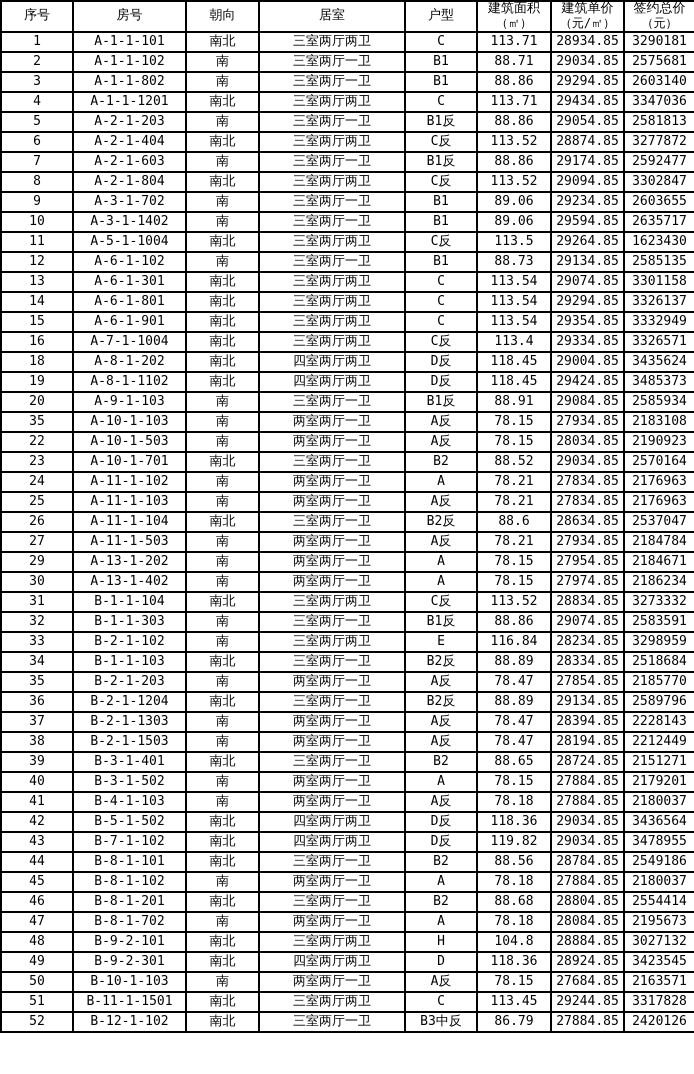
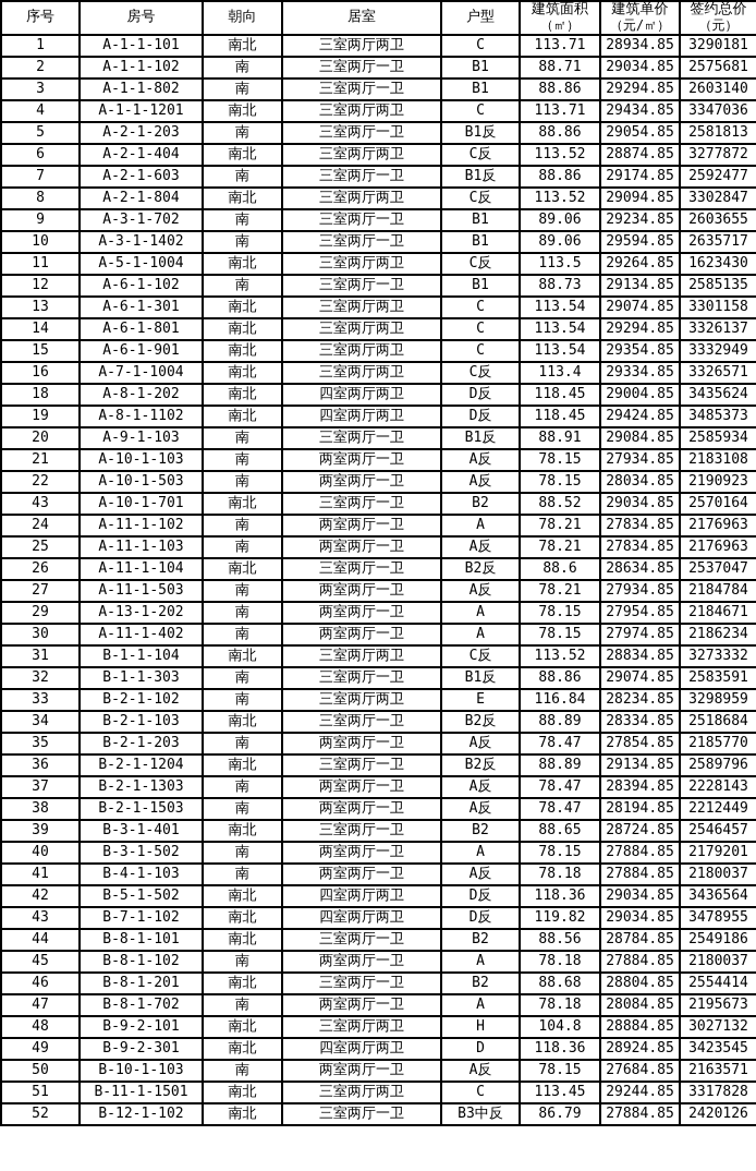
  序号	房号	朝向	居室	户型	建筑面积 （㎡）	建筑单价 （元/㎡）	签约总价 （元）
  1	A-1-1-101	南北	三室两厅两卫	C	113.71	28934.85	3290181
  2	A-1-1-102	南	三室两厅一卫	B1	88.71	29034.85	2575681
  3	A-1-1-802	南	三室两厅一卫	B1	88.86	29294.85	2603140
  4	A-1-1-1201	南北	三室两厅两卫	C	113.71	29434.85	3347036
  5	A-2-1-203	南	三室两厅一卫	B1反	88.86	29054.85	2581813
  6	A-2-1-404	南北	三室两厅两卫	C反	113.52	28874.85	3277872
  7	A-2-1-603	南	三室两厅一卫	B1反	88.86	29174.85	2592477
  8	A-2-1-804	南北	三室两厅两卫	C反	113.52	29094.85	3302847
  9	A-3-1-702	南	三室两厅一卫	B1	89.06	29234.85	2603655
  10	A-3-1-1402	南	三室两厅一卫	B1	89.06	29594.85	2635717
  11	A-5-1-1004	南北	三室两厅两卫	C反	113.5	29264.85	1623430
  12	A-6-1-102	南	三室两厅一卫	B1	88.73	29134.85	2585135
  13	A-6-1-301	南北	三室两厅两卫	C	113.54	29074.85	3301158
  14	A-6-1-801	南北	三室两厅两卫	C	113.54	29294.85	3326137
  15	A-6-1-901	南北	三室两厅两卫	C	113.54	29354.85	3332949
  16	A-7-1-1004	南北	三室两厅两卫	C反	113.4	29334.85	3326571
  18	A-8-1-202	南北	四室两厅两卫	D反	118.45	29004.85	3435624
  19	A-8-1-1102	南北	四室两厅两卫	D反	118.45	29424.85	3485373
  20	A-9-1-103	南	三室两厅一卫	B1反	88.91	29084.85	2585934
- 35	A-10-1-103	南	两室两厅一卫	A反	78.15	27934.85	2183108
+ 21	A-10-1-103	南	两室两厅一卫	A反	78.15	27934.85	2183108
  22	A-10-1-503	南	两室两厅一卫	A反	78.15	28034.85	2190923
- 23	A-10-1-701	南北	三室两厅一卫	B2	88.52	29034.85	2570164
+ 43	A-10-1-701	南北	三室两厅一卫	B2	88.52	29034.85	2570164
  24	A-11-1-102	南	两室两厅一卫	A	78.21	27834.85	2176963
  25	A-11-1-103	南	两室两厅一卫	A反	78.21	27834.85	2176963
  26	A-11-1-104	南北	三室两厅一卫	B2反	88.6	28634.85	2537047
  27	A-11-1-503	南	两室两厅一卫	A反	78.21	27934.85	2184784
  29	A-13-1-202	南	两室两厅一卫	A	78.15	27954.85	2184671
- 30	A-13-1-402	南	两室两厅一卫	A	78.15	27974.85	2186234
+ 30	A-11-1-402	南	两室两厅一卫	A	78.15	27974.85	2186234
  31	B-1-1-104	南北	三室两厅两卫	C反	113.52	28834.85	3273332
  32	B-1-1-303	南	三室两厅一卫	B1反	88.86	29074.85	2583591
  33	B-2-1-102	南	三室两厅两卫	E	116.84	28234.85	3298959
- 34	B-1-1-103	南北	三室两厅一卫	B2反	88.89	28334.85	2518684
+ 34	B-2-1-103	南北	三室两厅一卫	B2反	88.89	28334.85	2518684
  35	B-2-1-203	南	两室两厅一卫	A反	78.47	27854.85	2185770
  36	B-2-1-1204	南北	三室两厅一卫	B2反	88.89	29134.85	2589796
  37	B-2-1-1303	南	两室两厅一卫	A反	78.47	28394.85	2228143
  38	B-2-1-1503	南	两室两厅一卫	A反	78.47	28194.85	2212449
- 39	B-3-1-401	南北	三室两厅一卫	B2	88.65	28724.85	2151271
+ 39	B-3-1-401	南北	三室两厅一卫	B2	88.65	28724.85	2546457
  40	B-3-1-502	南	两室两厅一卫	A	78.15	27884.85	2179201
  41	B-4-1-103	南	两室两厅一卫	A反	78.18	27884.85	2180037
  42	B-5-1-502	南北	四室两厅两卫	D反	118.36	29034.85	3436564
  43	B-7-1-102	南北	四室两厅两卫	D反	119.82	29034.85	3478955
  44	B-8-1-101	南北	三室两厅一卫	B2	88.56	28784.85	2549186
  45	B-8-1-102	南	两室两厅一卫	A	78.18	27884.85	2180037
  46	B-8-1-201	南北	三室两厅一卫	B2	88.68	28804.85	2554414
  47	B-8-1-702	南	两室两厅一卫	A	78.18	28084.85	2195673
  48	B-9-2-101	南北	三室两厅两卫	H	104.8	28884.85	3027132
  49	B-9-2-301	南北	四室两厅两卫	D	118.36	28924.85	3423545
  50	B-10-1-103	南	两室两厅一卫	A反	78.15	27684.85	2163571
  51	B-11-1-1501	南北	三室两厅两卫	C	113.45	29244.85	3317828
  52	B-12-1-102	南北	三室两厅一卫	B3中反	86.79	27884.85	2420126
